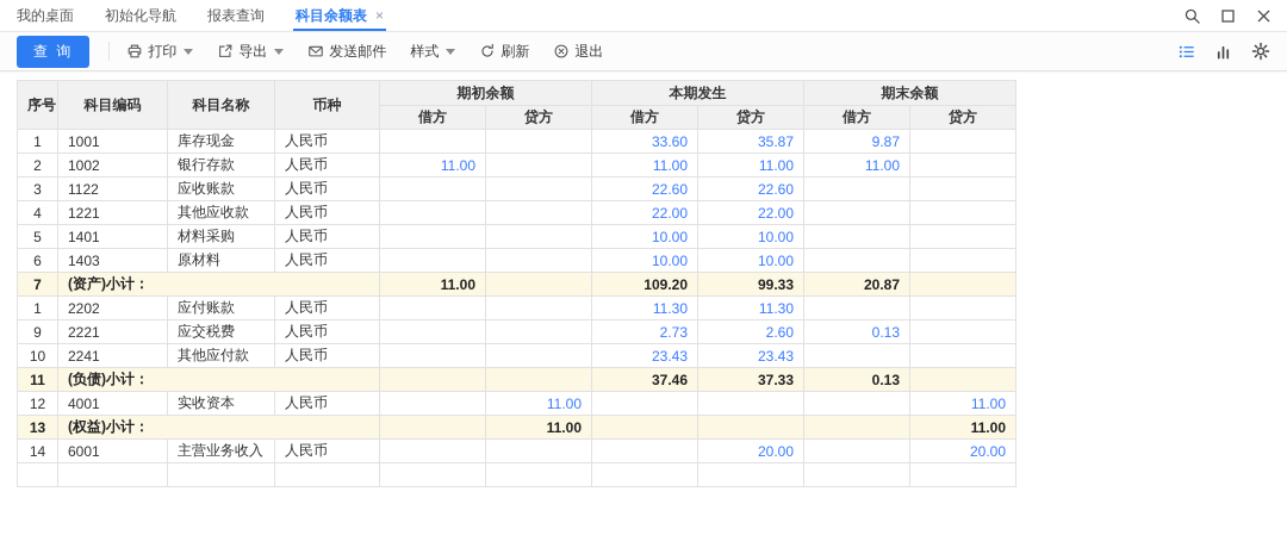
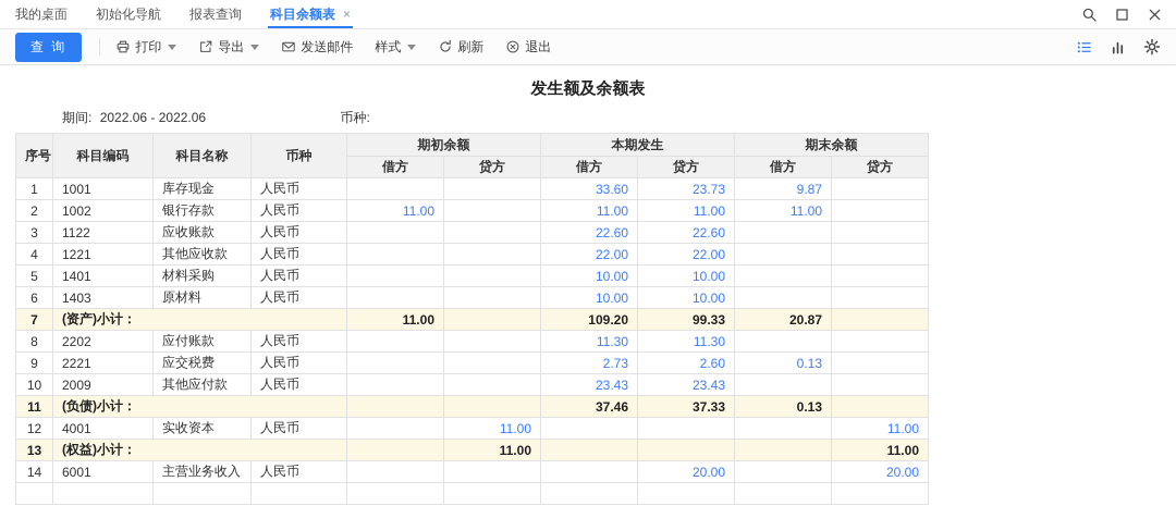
  我的桌面
  初始化导航
  报表查询
  科目余额表
  ×
  查 询
  打印
  导出
  发送邮件
  样式
  刷新
  退出
+ 发生额及余额表
+ 期间: 2022.06 - 2022.06 币种:
  序号	科目编码	科目名称	币种	期初余额	本期发生	期末余额
  借方	贷方	借方	贷方	借方	贷方
- 1	1001	库存现金	人民币			33.60	35.87	9.87
+ 1	1001	库存现金	人民币			33.60	23.73	9.87
  2	1002	银行存款	人民币	11.00		11.00	11.00	11.00
  3	1122	应收账款	人民币			22.60	22.60
  4	1221	其他应收款	人民币			22.00	22.00
  5	1401	材料采购	人民币			10.00	10.00
  6	1403	原材料	人民币			10.00	10.00
  7	(资产)小计：	11.00		109.20	99.33	20.87
- 1	2202	应付账款	人民币			11.30	11.30
+ 8	2202	应付账款	人民币			11.30	11.30
  9	2221	应交税费	人民币			2.73	2.60	0.13
- 10	2241	其他应付款	人民币			23.43	23.43
+ 10	2009	其他应付款	人民币			23.43	23.43
  11	(负债)小计：			37.46	37.33	0.13
  12	4001	实收资本	人民币		11.00				11.00
  13	(权益)小计：		11.00				11.00
  14	6001	主营业务收入	人民币				20.00		20.00
